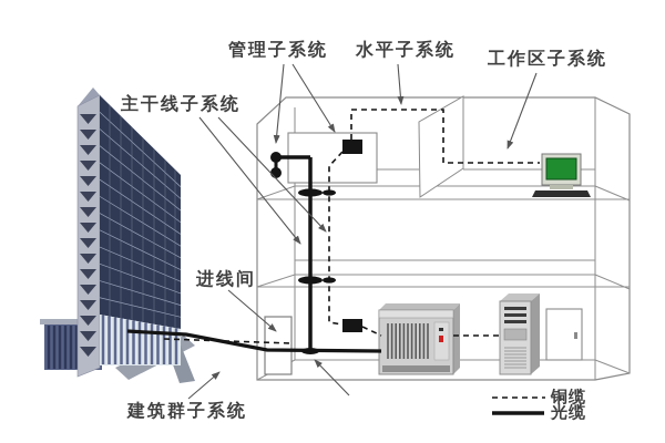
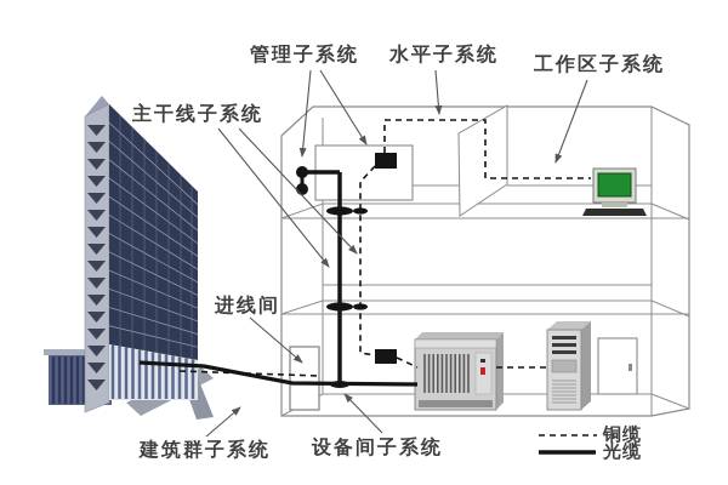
  管理子系统
  水平子系统
  工作区子系统
  主干线子系统
  进线间
  建筑群子系统
+ 设备间子系统
  铜缆
  光缆
